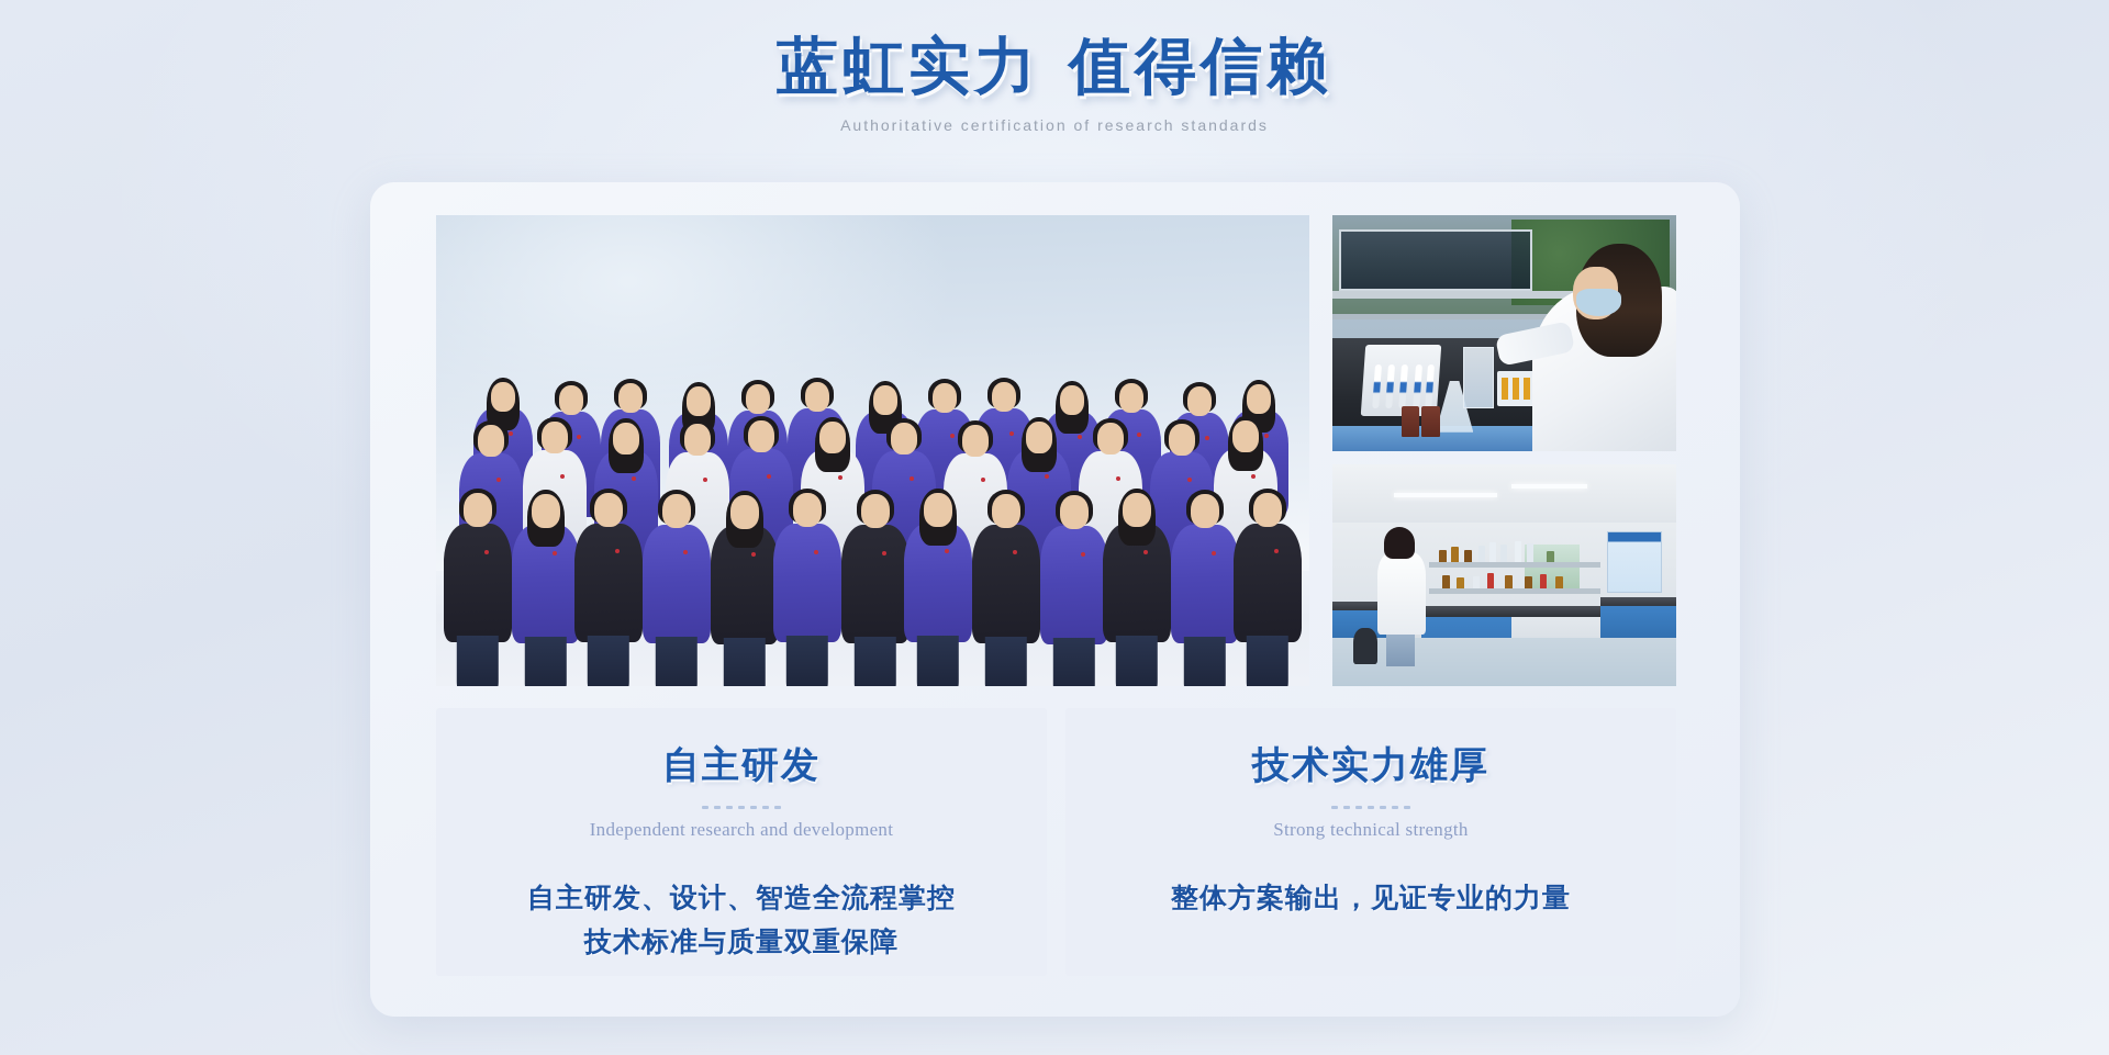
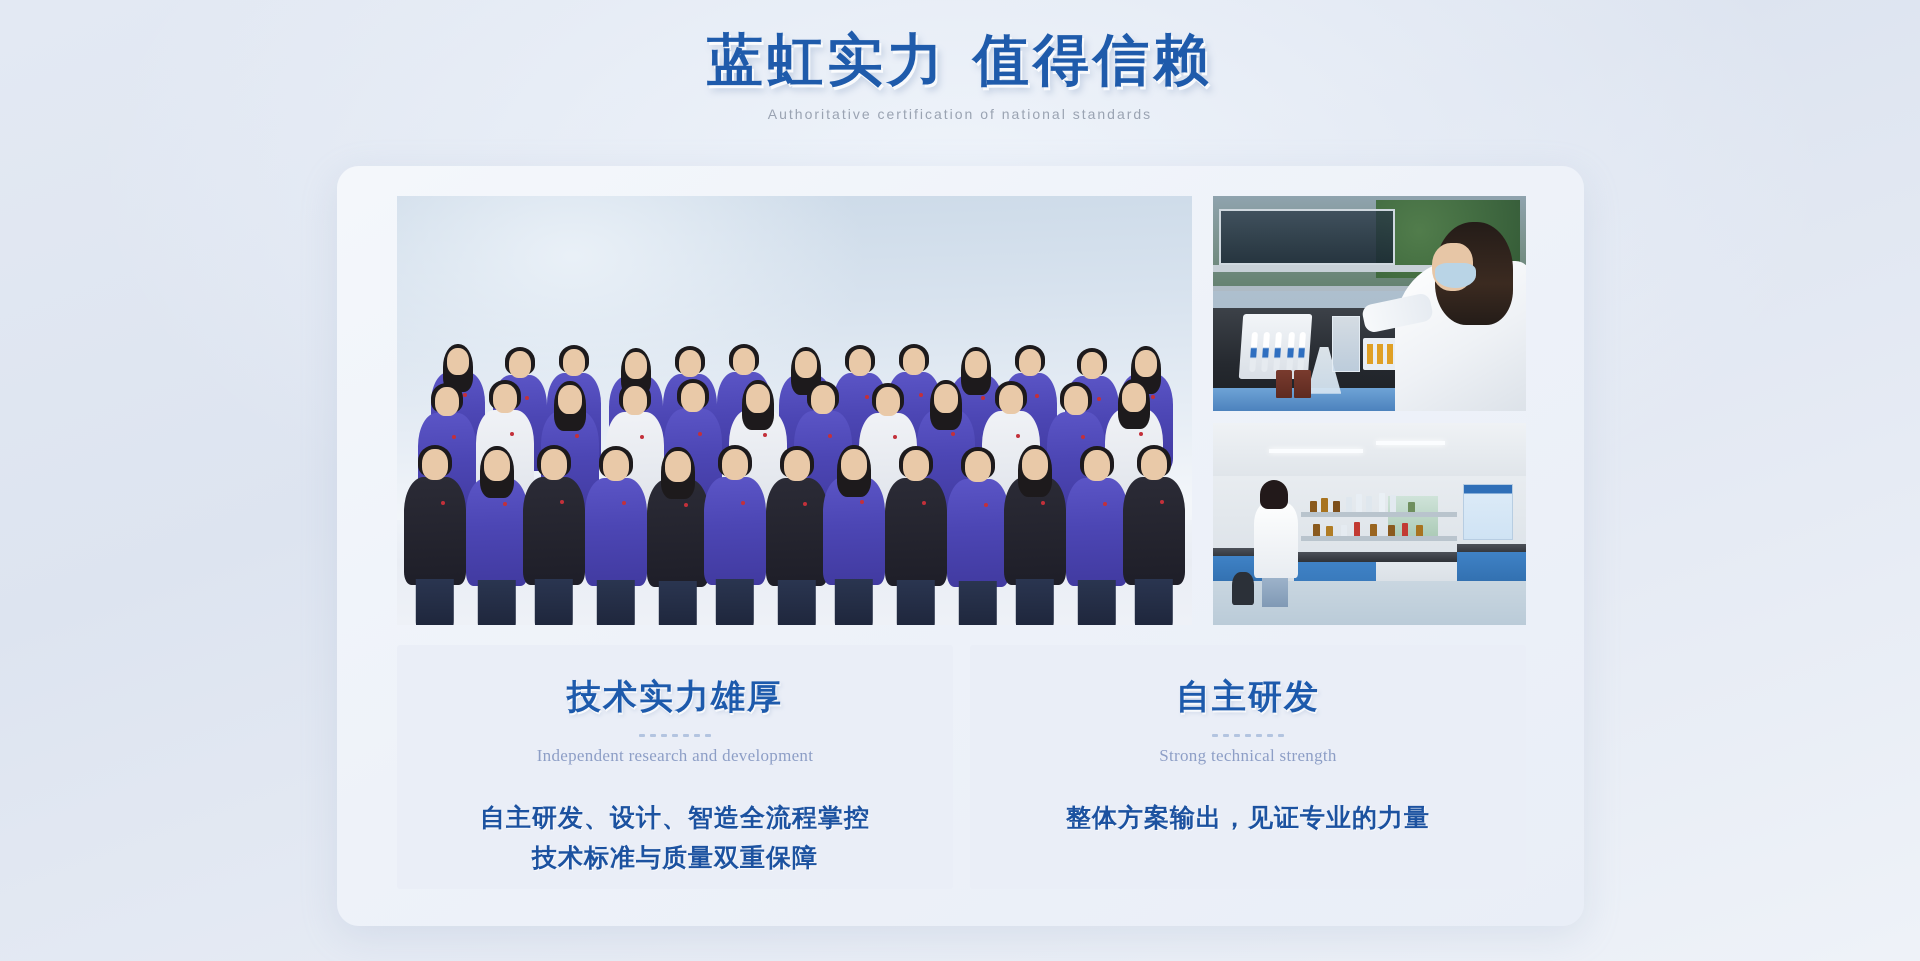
  蓝虹实力 值得信赖
- Authoritative certification of research standards
+ Authoritative certification of national standards
- 自主研发
+ 技术实力雄厚
  Independent research and development
  自主研发、设计、智造全流程掌控
  技术标准与质量双重保障
- 技术实力雄厚
+ 自主研发
  Strong technical strength
  整体方案输出，见证专业的力量
